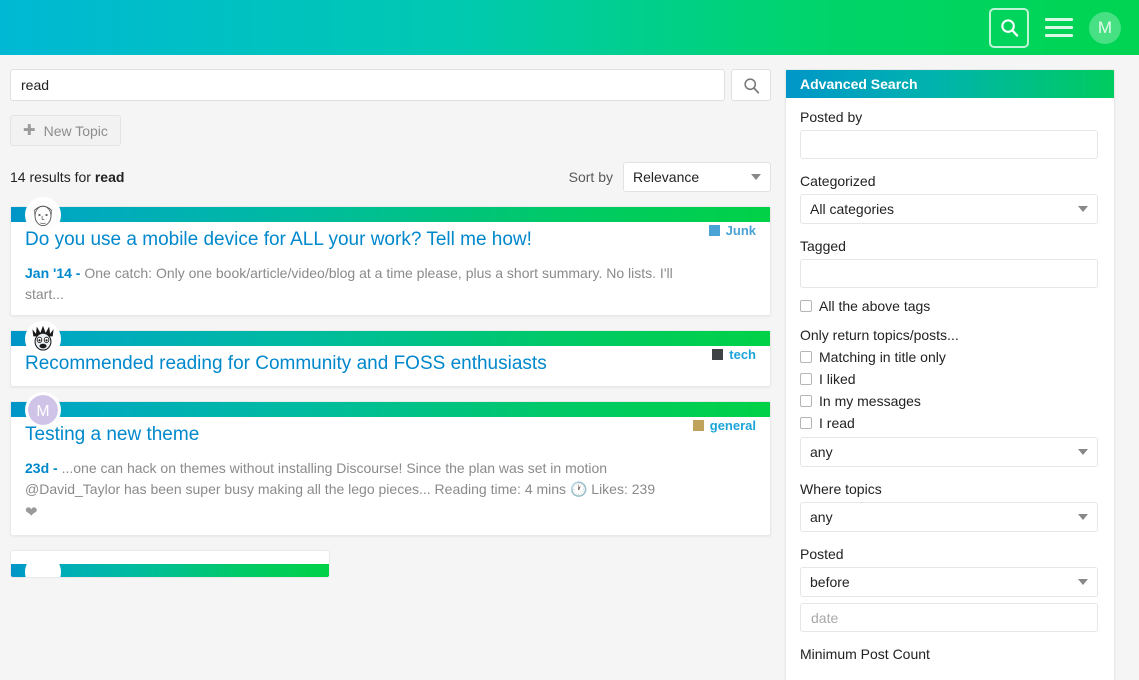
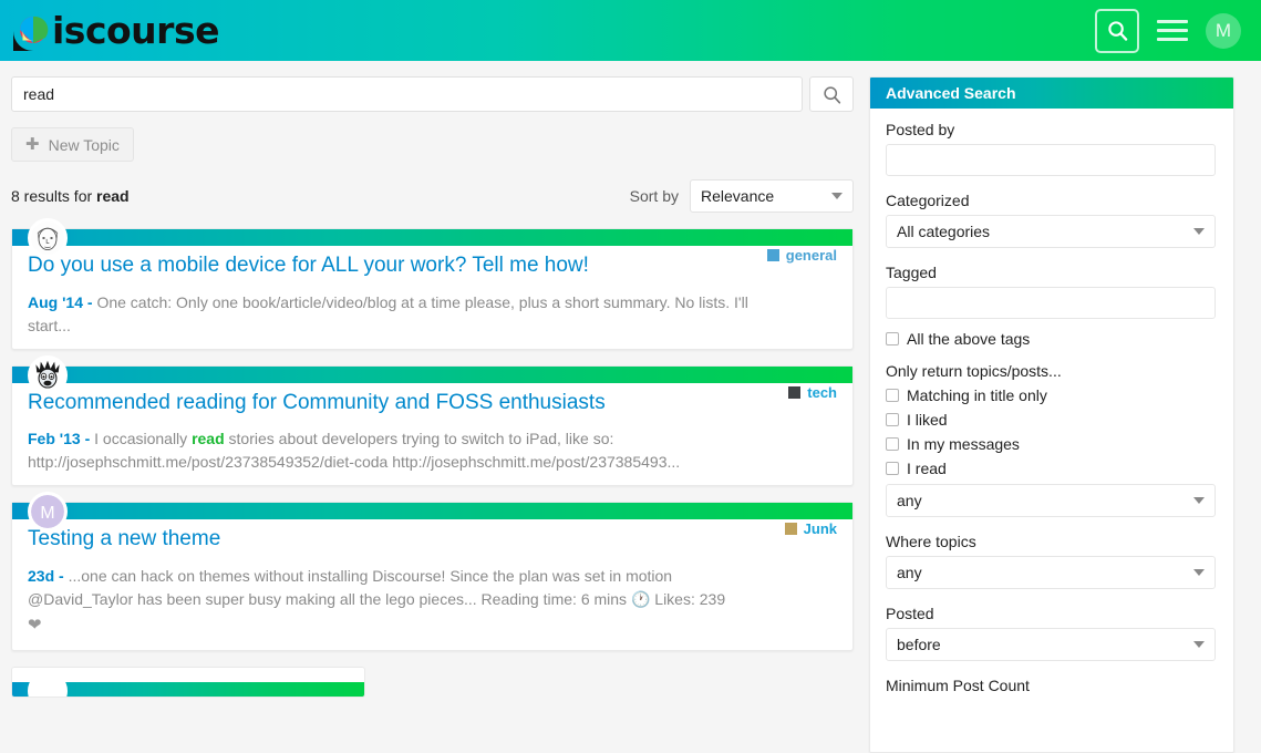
+ iscourse
  M
  read
  ✚
  New Topic
- 14 results for read
+ 8 results for read
  Sort by
  Relevance
- Junk
+ general
  Do you use a mobile device for ALL your work? Tell me how!
- Jan '14 - One catch: Only one book/article/video/blog at a time please, plus a short summary. No lists. I'll start...
+ Aug '14 - One catch: Only one book/article/video/blog at a time please, plus a short summary. No lists. I'll start...
  tech
  Recommended reading for Community and FOSS enthusiasts
+ Feb '13 - I occasionally read stories about developers trying to switch to iPad, like so: http://josephschmitt.me/post/23738549352/diet-coda http://josephschmitt.me/post/237385493...
  M
- general
+ Junk
  Testing a new theme
- 23d - ...one can hack on themes without installing Discourse! Since the plan was set in motion @David_Taylor has been super busy making all the lego pieces... Reading time: 4 mins 🕐 Likes: 239
+ 23d - ...one can hack on themes without installing Discourse! Since the plan was set in motion @David_Taylor has been super busy making all the lego pieces... Reading time: 6 mins 🕐 Likes: 239
  ❤
  Advanced Search
  Posted by
  Categorized
  All categories
  Tagged
  All the above tags
  Only return topics/posts...
  Matching in title only
  I liked
  In my messages
  I read
  any
  Where topics
  any
  Posted
  before
- date
  Minimum Post Count
